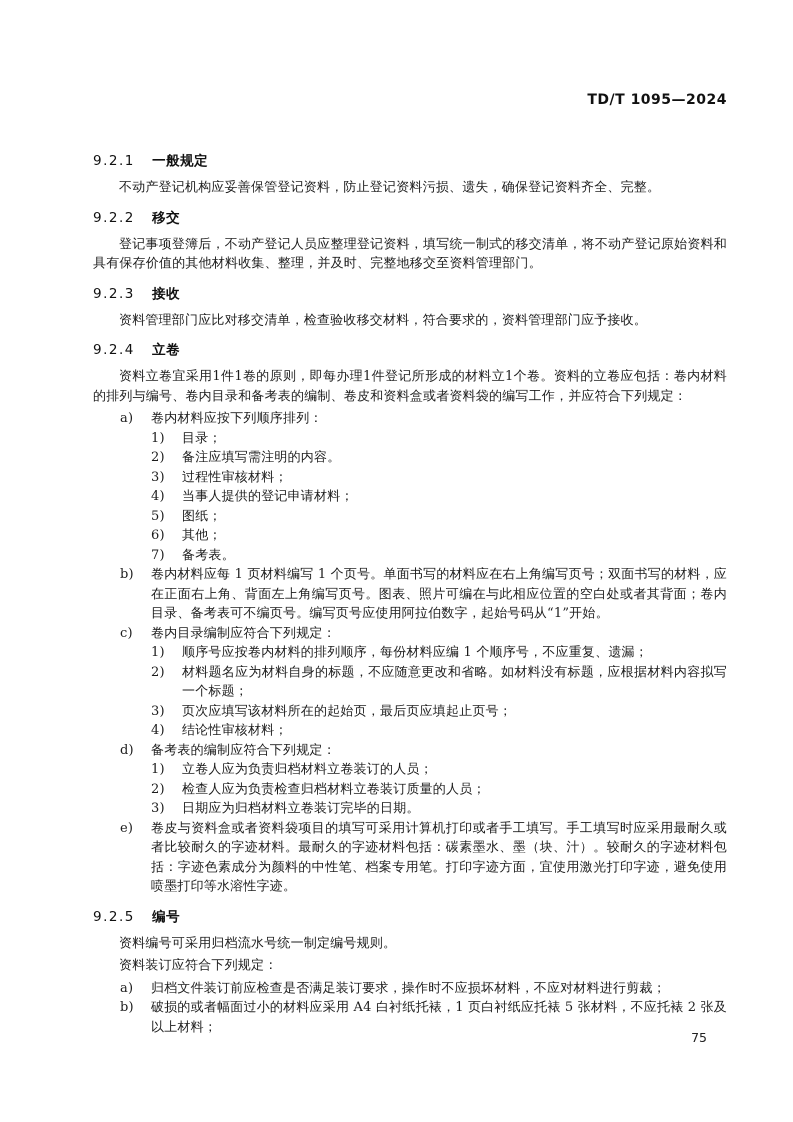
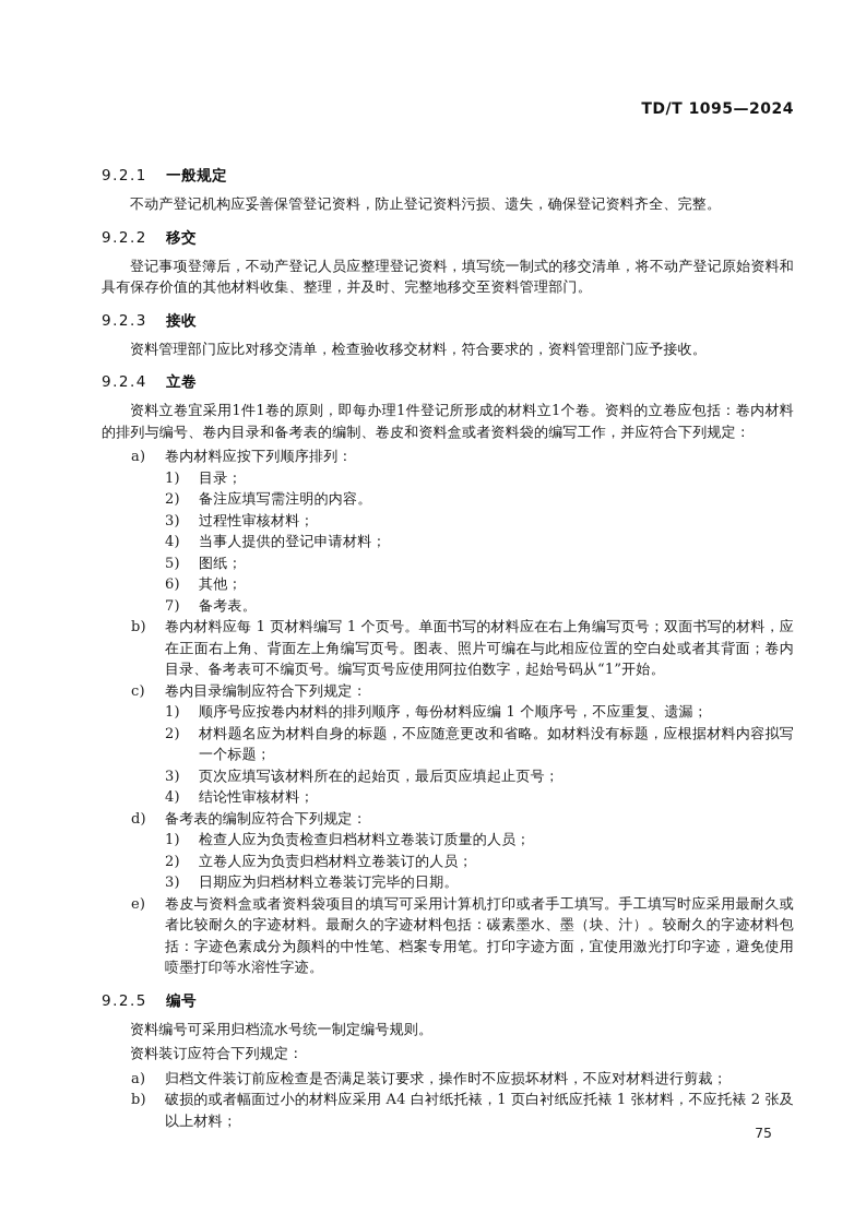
  TD/T 1095—2024
  9.2.1 一般规定
  不动产登记机构应妥善保管登记资料，防止登记资料污损、遗失，确保登记资料齐全、完整。
  9.2.2 移交
  登记事项登簿后，不动产登记人员应整理登记资料，填写统一制式的移交清单，将不动产登记原始资料和具有保存价值的其他材料收集、整理，并及时、完整地移交至资料管理部门。
  9.2.3 接收
  资料管理部门应比对移交清单，检查验收移交材料，符合要求的，资料管理部门应予接收。
  9.2.4 立卷
  资料立卷宜采用1件1卷的原则，即每办理1件登记所形成的材料立1个卷。资料的立卷应包括：卷内材料的排列与编号、卷内目录和备考表的编制、卷皮和资料盒或者资料袋的编写工作，并应符合下列规定：
  a)
  卷内材料应按下列顺序排列：
  1)
  目录；
  2)
  备注应填写需注明的内容。
  3)
  过程性审核材料；
  4)
  当事人提供的登记申请材料；
  5)
  图纸；
  6)
  其他；
  7)
  备考表。
  b)
  卷内材料应每 1 页材料编写 1 个页号。单面书写的材料应在右上角编写页号；双面书写的材料，应在正面右上角、背面左上角编写页号。图表、照片可编在与此相应位置的空白处或者其背面；卷内目录、备考表可不编页号。编写页号应使用阿拉伯数字，起始号码从“1”开始。
  c)
  卷内目录编制应符合下列规定：
  1)
  顺序号应按卷内材料的排列顺序，每份材料应编 1 个顺序号，不应重复、遗漏；
  2)
  材料题名应为材料自身的标题，不应随意更改和省略。如材料没有标题，应根据材料内容拟写一个标题；
  3)
  页次应填写该材料所在的起始页，最后页应填起止页号；
  4)
  结论性审核材料；
  d)
  备考表的编制应符合下列规定：
  1)
- 立卷人应为负责归档材料立卷装订的人员；
+ 检查人应为负责检查归档材料立卷装订质量的人员；
  2)
- 检查人应为负责检查归档材料立卷装订质量的人员；
+ 立卷人应为负责归档材料立卷装订的人员；
  3)
  日期应为归档材料立卷装订完毕的日期。
  e)
  卷皮与资料盒或者资料袋项目的填写可采用计算机打印或者手工填写。手工填写时应采用最耐久或者比较耐久的字迹材料。最耐久的字迹材料包括：碳素墨水、墨（块、汁）。较耐久的字迹材料包括：字迹色素成分为颜料的中性笔、档案专用笔。打印字迹方面，宜使用激光打印字迹，避免使用喷墨打印等水溶性字迹。
  9.2.5 编号
  资料编号可采用归档流水号统一制定编号规则。
  资料装订应符合下列规定：
  a)
  归档文件装订前应检查是否满足装订要求，操作时不应损坏材料，不应对材料进行剪裁；
  b)
- 破损的或者幅面过小的材料应采用 A4 白衬纸托裱，1 页白衬纸应托裱 5 张材料，不应托裱 2 张及以上材料；
+ 破损的或者幅面过小的材料应采用 A4 白衬纸托裱，1 页白衬纸应托裱 1 张材料，不应托裱 2 张及以上材料；
  75
